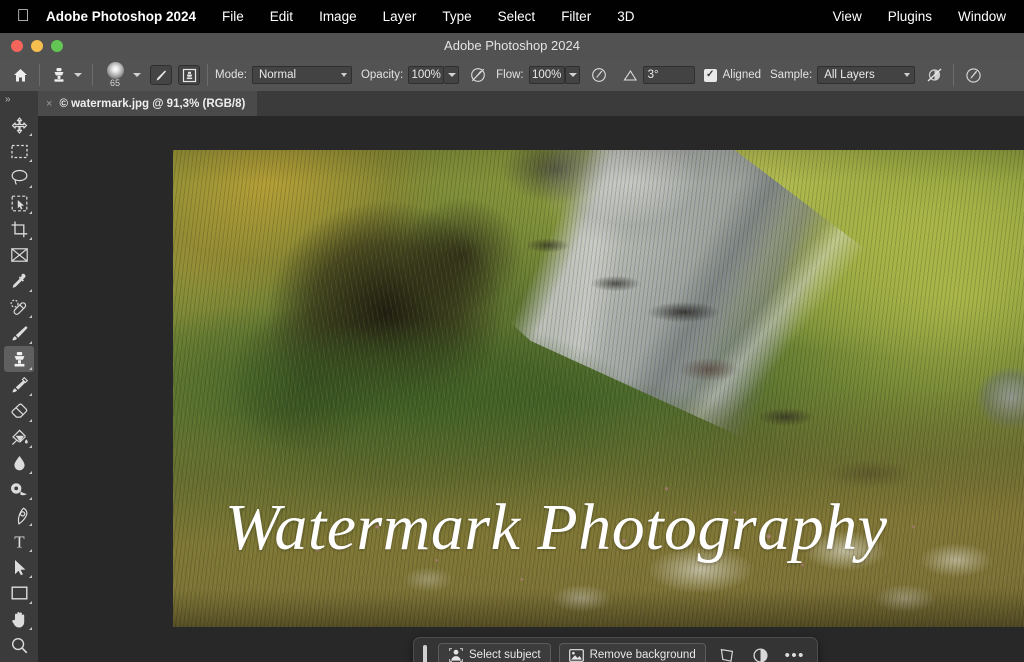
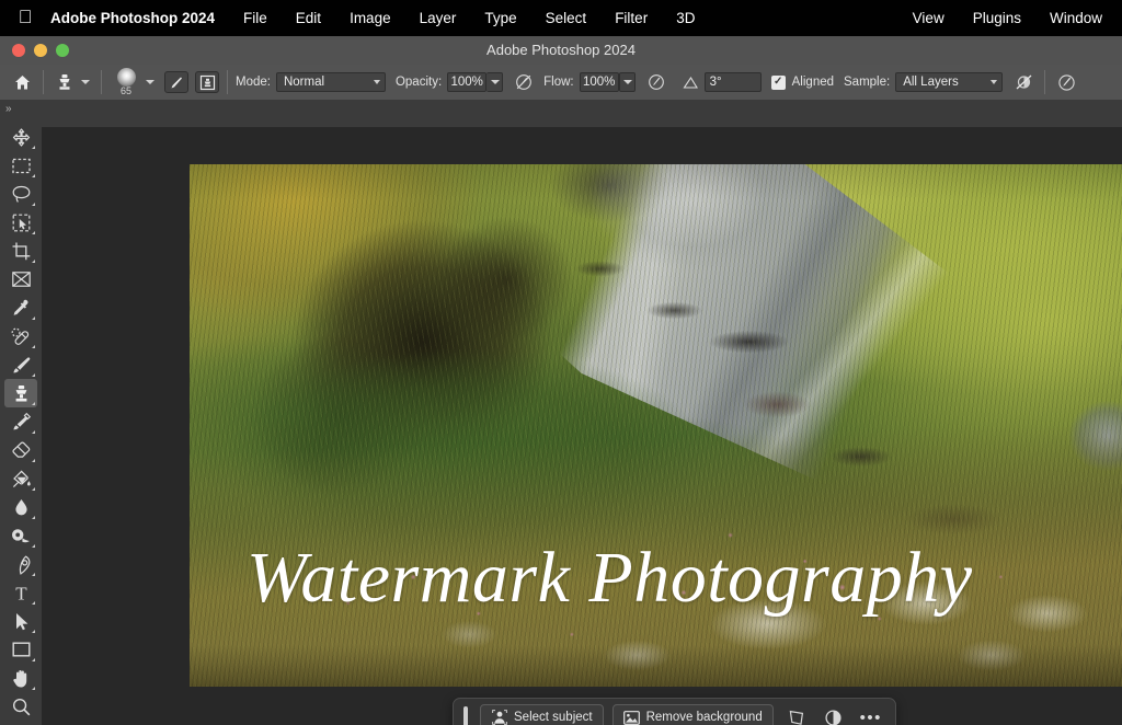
  
  Adobe Photoshop 2024
  File
  Edit
  Image
  Layer
  Type
  Select
  Filter
  3D
  View
  Plugins
  Window
  Adobe Photoshop 2024
  65
  Mode:
  Normal
  Opacity:
  100%
  Flow:
  100%
  3°
  ✓
  Aligned
  Sample:
  All Layers
  »
- ×
- © watermark.jpg @ 91,3% (RGB/8)
  T
  Watermark Photography
  Select subject
  Remove background
  •••
